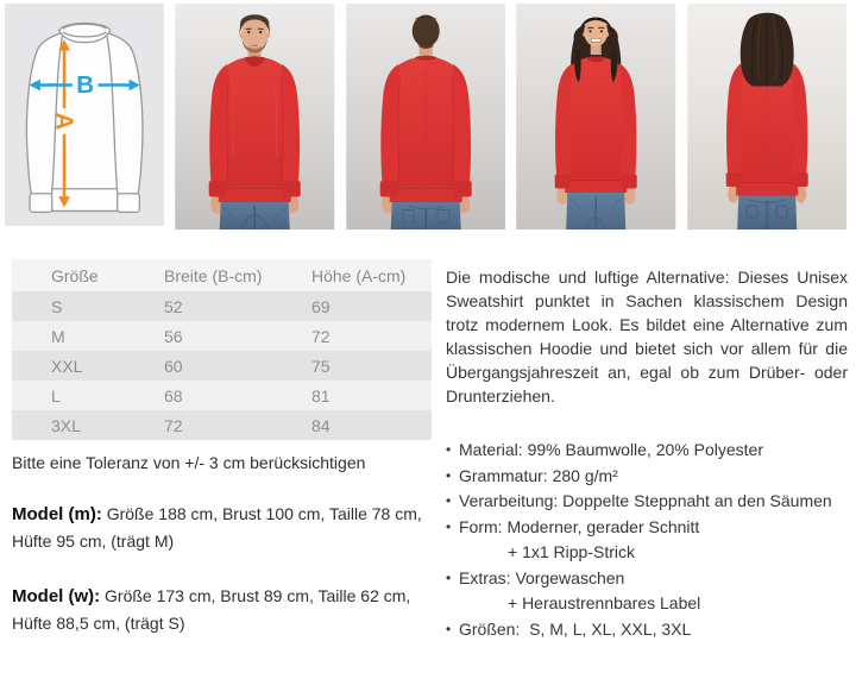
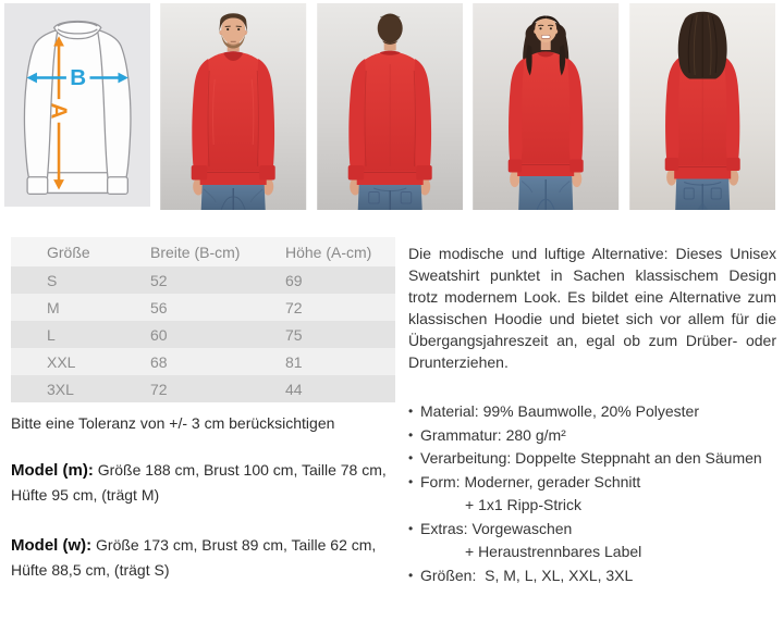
  B
  Größe	Breite (B-cm)	Höhe (A-cm)
  S	52	69
  M	56	72
- XXL	60	75
+ L	60	75
- L	68	81
+ XXL	68	81
- 3XL	72	84
+ 3XL	72	44
  Bitte eine Toleranz von +/- 3 cm berücksichtigen
  Model (m): Größe 188 cm, Brust 100 cm, Taille 78 cm, Hüfte 95 cm, (trägt M)
  Model (w): Größe 173 cm, Brust 89 cm, Taille 62 cm, Hüfte 88,5 cm, (trägt S)
  Die modische und luftige Alternative: Dieses Unisex Sweatshirt punktet in Sachen klassischem Design trotz modernem Look. Es bildet eine Alternative zum klassischen Hoodie und bietet sich vor allem für die Übergangsjahreszeit an, egal ob zum Drüber- oder Drunterziehen.
  •
  Material: 99% Baumwolle, 20% Polyester
  •
  Grammatur: 280 g/m²
  •
  Verarbeitung: Doppelte Steppnaht an den Säumen
  •
  Form: Moderner, gerader Schnitt
  + 1x1 Ripp-Strick
  •
  Extras: Vorgewaschen
  + Heraustrennbares Label
  •
  Größen: S, M, L, XL, XXL, 3XL
